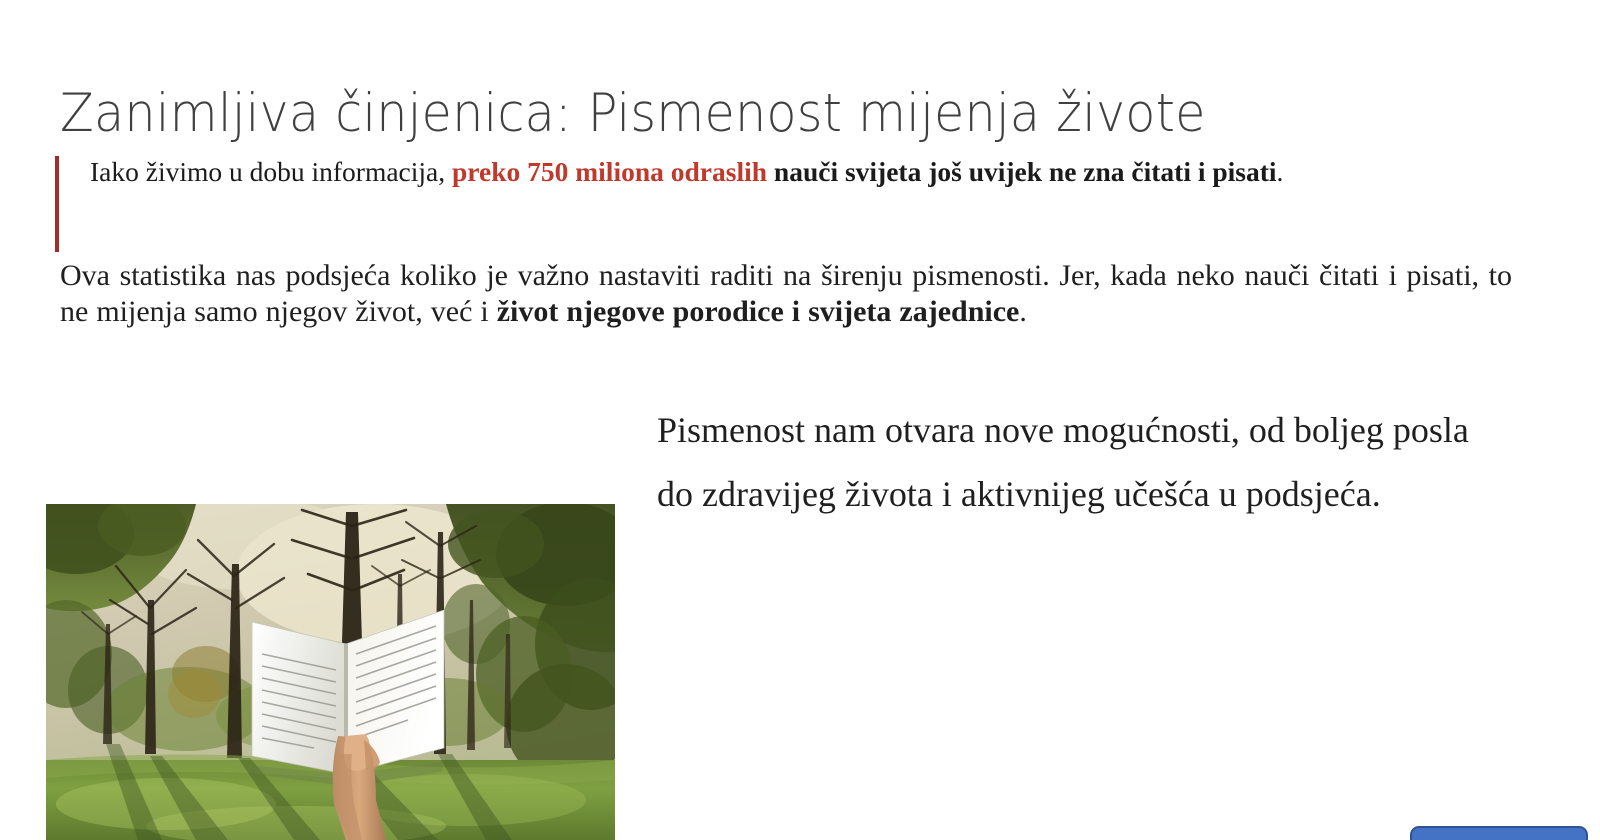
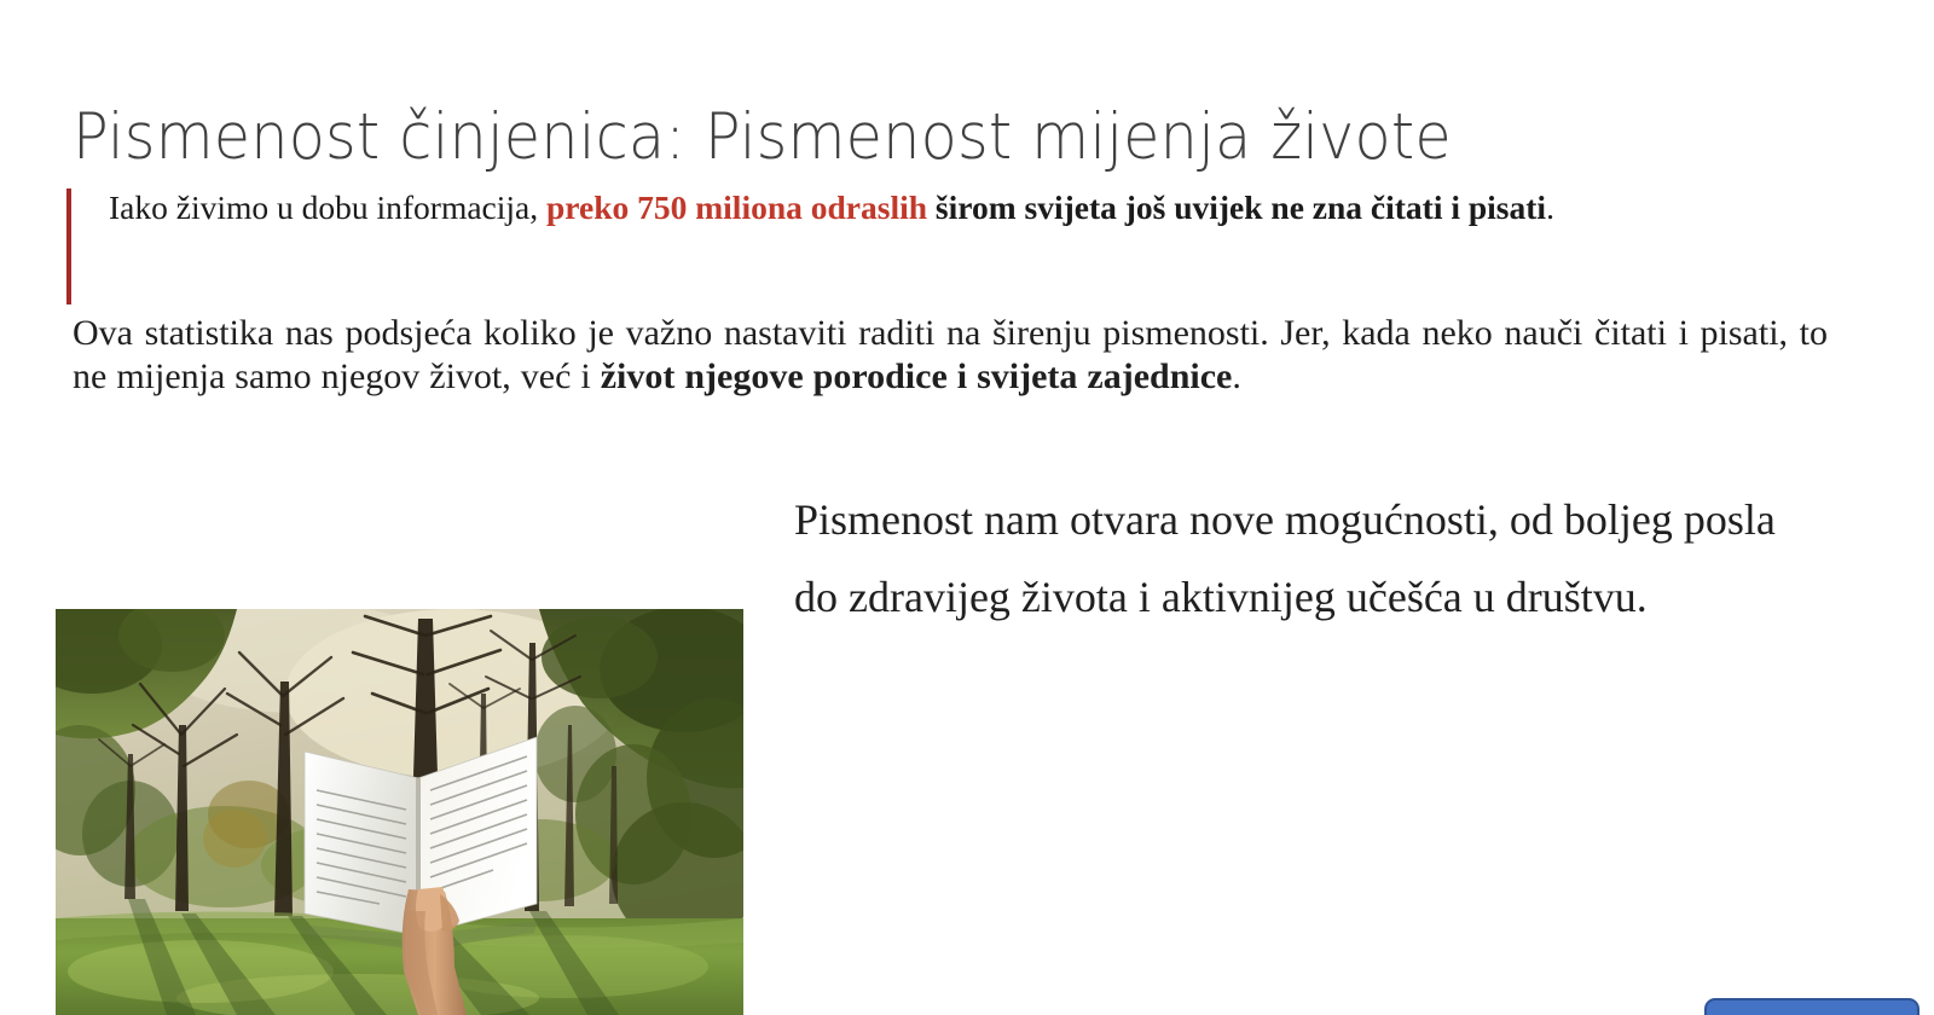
- Zanimljiva činjenica: Pismenost mijenja živote
+ Pismenost činjenica: Pismenost mijenja živote
- Iako živimo u dobu informacija, preko 750 miliona odraslih nauči svijeta još uvijek ne zna čitati i pisati.
+ Iako živimo u dobu informacija, preko 750 miliona odraslih širom svijeta još uvijek ne zna čitati i pisati.
  Ova statistika nas podsjeća koliko je važno nastaviti raditi na širenju pismenosti. Jer, kada neko nauči čitati i pisati, to ne mijenja samo njegov život, već i život njegove porodice i svijeta zajednice.
- Pismenost nam otvara nove mogućnosti, od boljeg posla do zdravijeg života i aktivnijeg učešća u podsjeća.
+ Pismenost nam otvara nove mogućnosti, od boljeg posla do zdravijeg života i aktivnijeg učešća u društvu.
